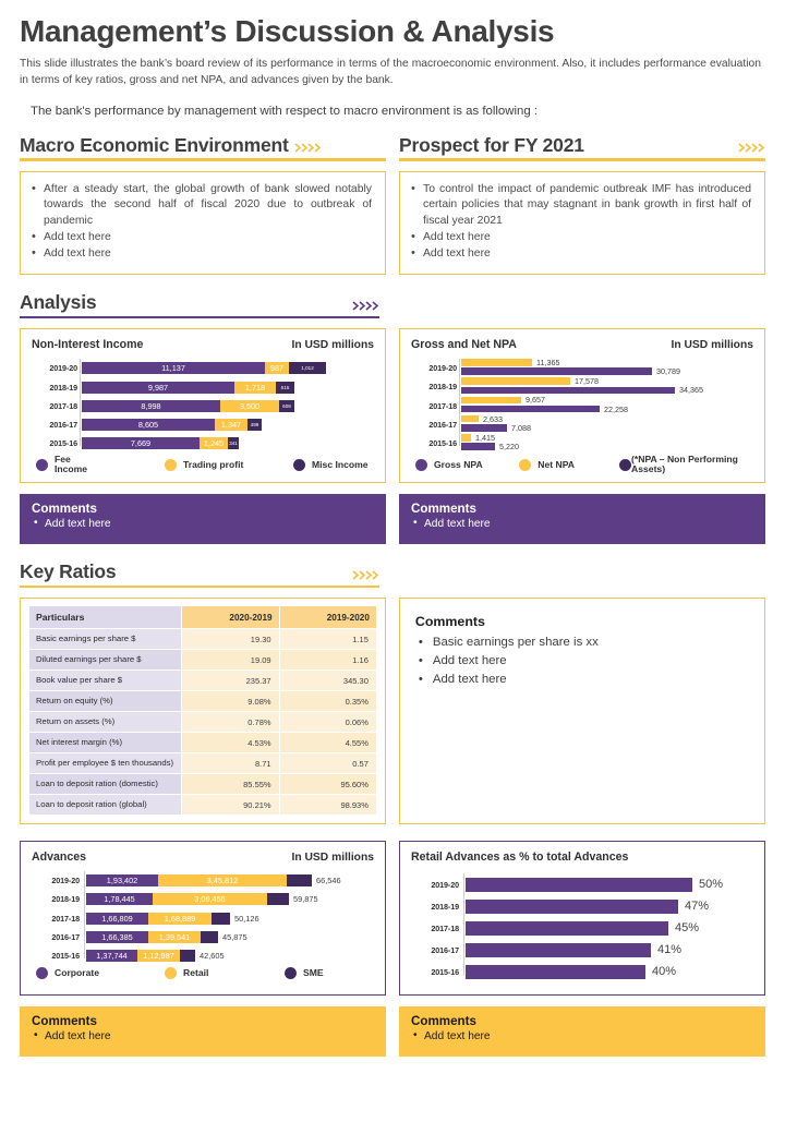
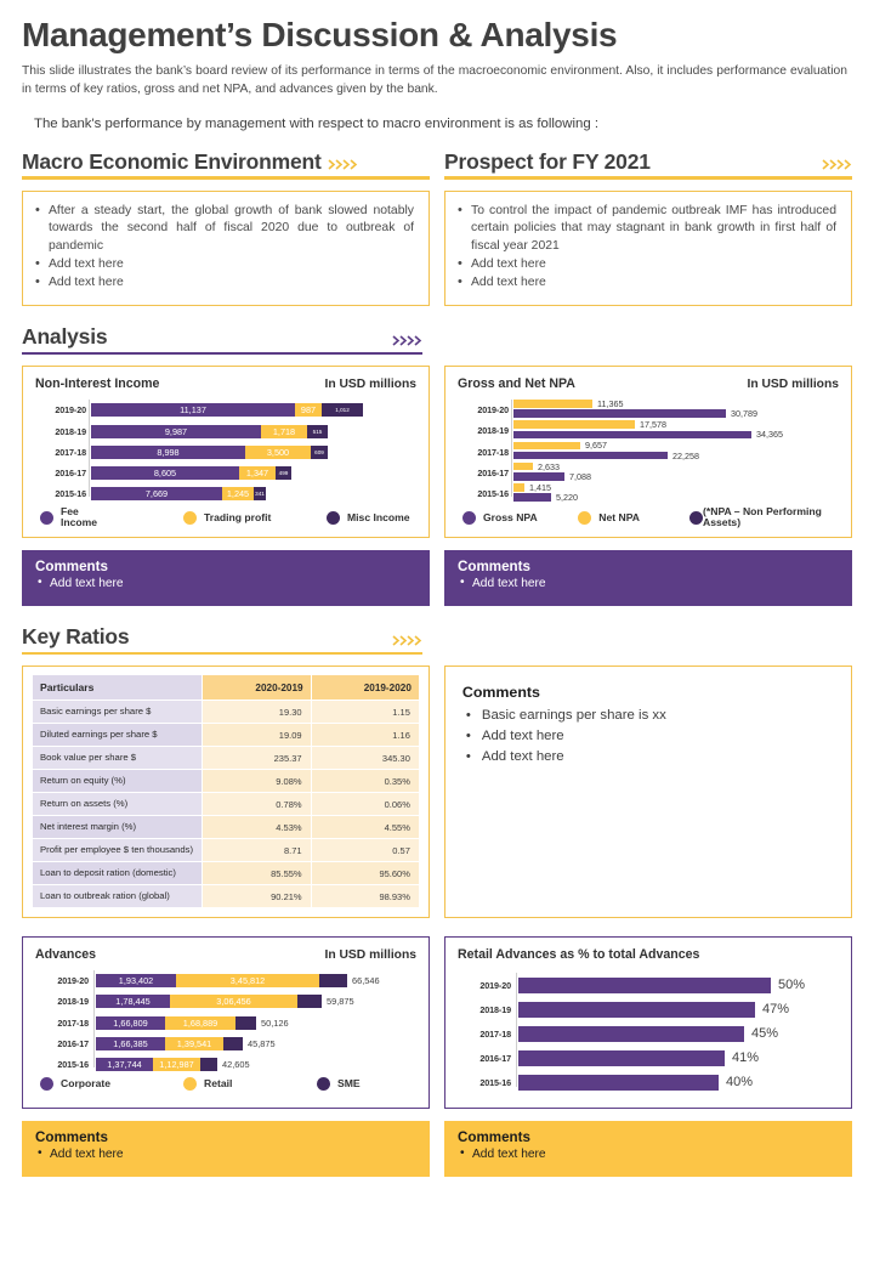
  Management’s Discussion & Analysis
  This slide illustrates the bank’s board review of its performance in terms of the macroeconomic environment. Also, it includes performance evaluation in terms of key ratios, gross and net NPA, and advances given by the bank.
  The bank's performance by management with respect to macro environment is as following :
  Macro Economic Environment
  After a steady start, the global growth of bank slowed notably towards the second half of fiscal 2020 due to outbreak of pandemic
  Add text here
  Add text here
  Prospect for FY 2021
  To control the impact of pandemic outbreak IMF has introduced certain policies that may stagnant in bank growth in first half of fiscal year 2021
  Add text here
  Add text here
  Analysis
  Non-Interest Income
  In USD millions
  2019-20
  11,137
  987
  2018-19
  9,987
  1,718
  2017-18
  8,998
  3,500
  2016-17
  8,605
  1,347
  2015-16
  7,669
  1,245
  Fee Income
  Trading profit
  Misc Income
  Comments
  Add text here
  Gross and Net NPA
  In USD millions
  2019-20
  11,365
  30,789
  2018-19
  17,578
  34,365
  2017-18
  9,657
  22,258
  2016-17
  2,633
  7,088
  2015-16
  1,415
  5,220
  Gross NPA
  Net NPA
  (*NPA – Non Performing Assets)
  Comments
  Add text here
  Key Ratios
  Particulars	2020-2019	2019-2020
  Basic earnings per share $	19.30	1.15
  Diluted earnings per share $	19.09	1.16
  Book value per share $	235.37	345.30
  Return on equity (%)	9.08%	0.35%
  Return on assets (%)	0.78%	0.06%
  Net interest margin (%)	4.53%	4.55%
  Profit per employee $ ten thousands)	8.71	0.57
  Loan to deposit ration (domestic)	85.55%	95.60%
- Loan to deposit ration (global)	90.21%	98.93%
+ Loan to outbreak ration (global)	90.21%	98.93%
  Comments
  Basic earnings per share is xx
  Add text here
  Add text here
  Advances
  In USD millions
  2019-20
  1,93,402
  3,45,812
  66,546
  2018-19
  1,78,445
  3,06,456
  59,875
  2017-18
  1,66,809
  1,68,889
  50,126
  2016-17
  1,66,385
  1,39,541
  45,875
  2015-16
  1,37,744
  1,12,987
  42,605
  Corporate
  Retail
  SME
  Comments
  Add text here
  Retail Advances as % to total Advances
  2019-20
  50%
  2018-19
  47%
  2017-18
  45%
  2016-17
  41%
  2015-16
  40%
  Comments
  Add text here
